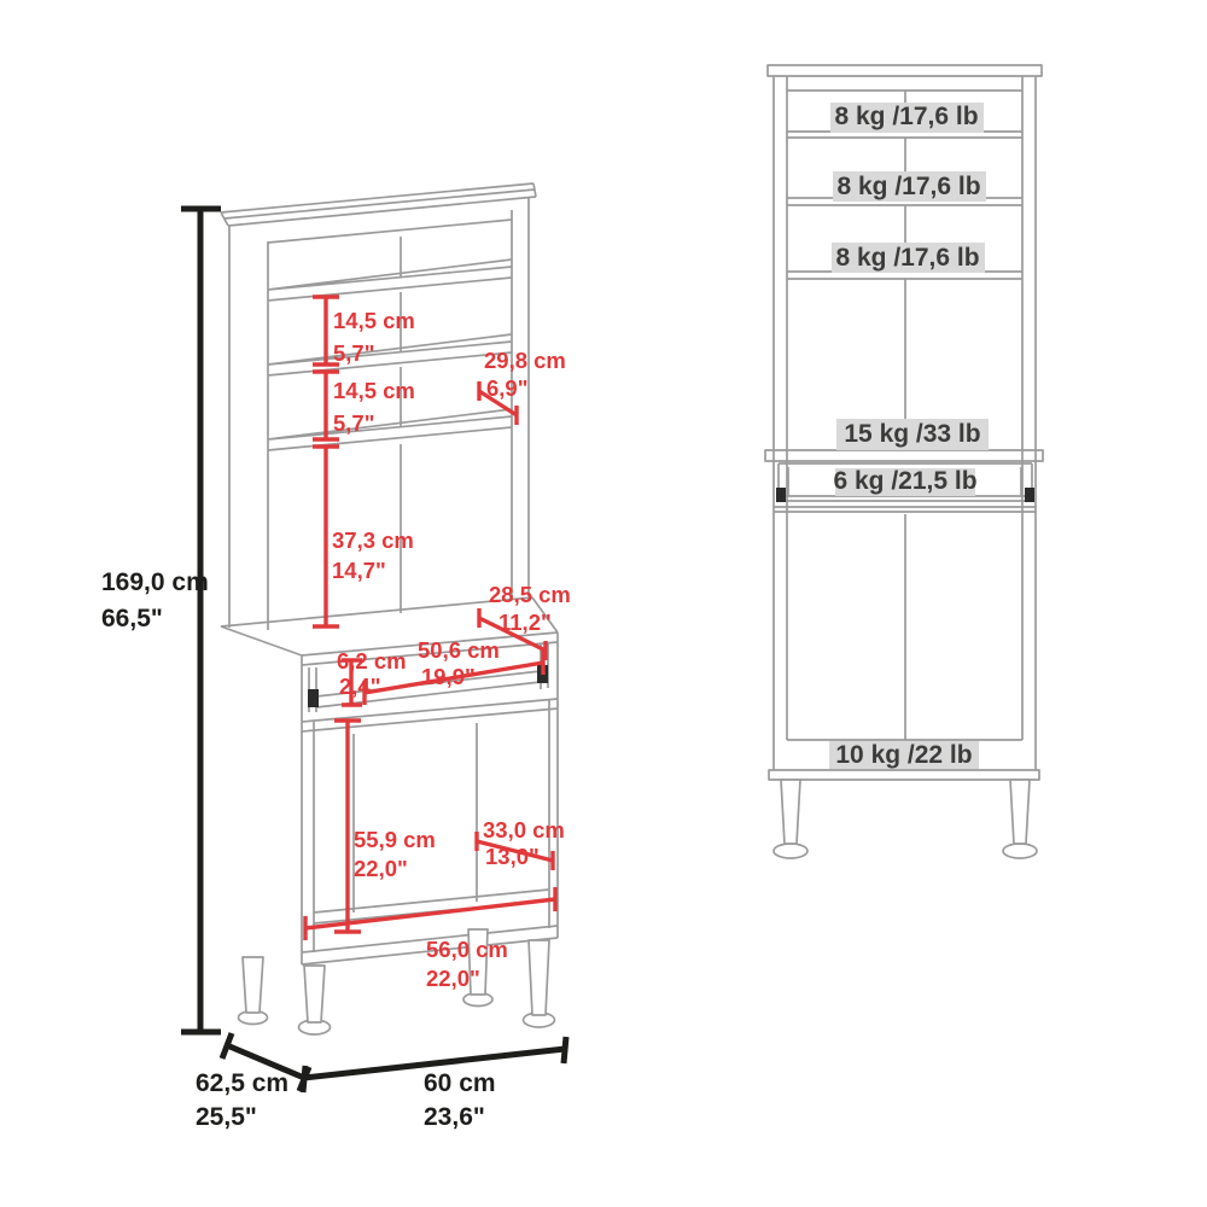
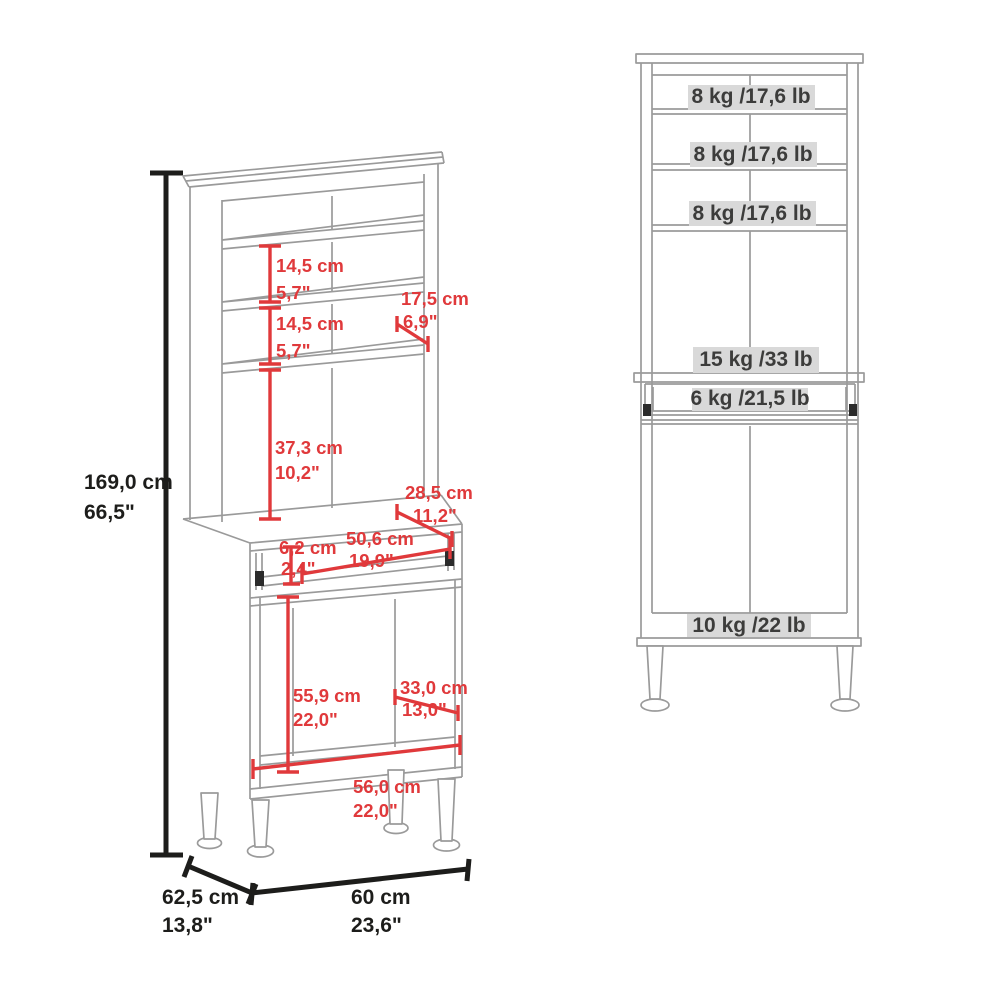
  169,0 cm
  66,5"
  62,5 cm
- 25,5"
+ 13,8"
  60 cm
  23,6"
  14,5 cm
  5,7"
  14,5 cm
  5,7"
- 29,8 cm
+ 17,5 cm
  6,9"
  37,3 cm
- 14,7"
+ 10,2"
  28,5 cm
  11,2"
  6,2 cm
  2,"
  50,6 cm
  19,9"
  55,9 cm
  22,0"
  33,0 cm
  13,0"
  56,0 cm
  22,0"
  8 kg /17,6 lb
  8 kg /17,6 lb
  8 kg /17,6 lb
  15 kg /33 lb
  6 kg /21,5 lb
  10 kg /22 lb
